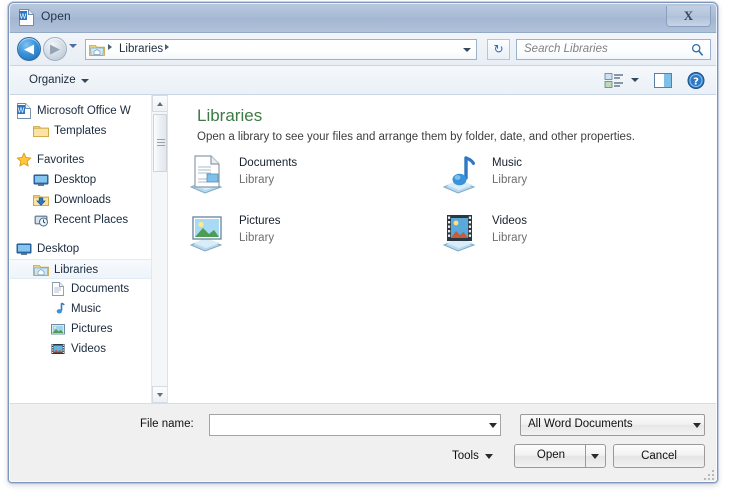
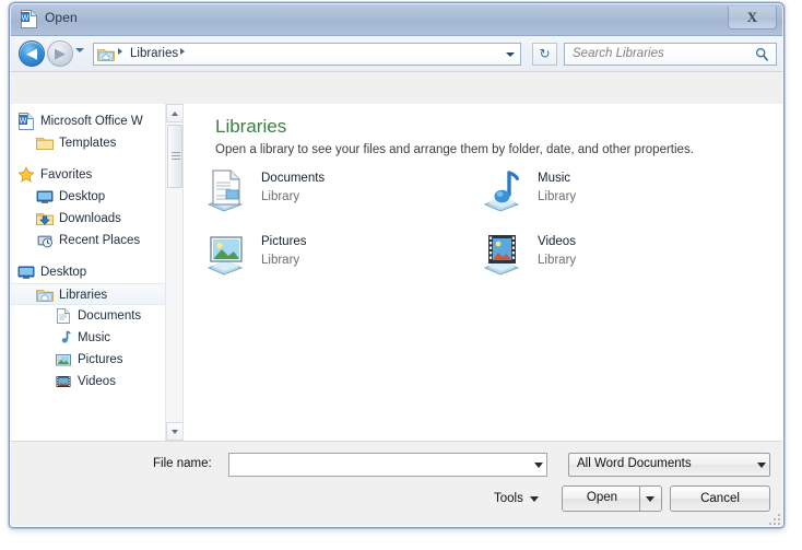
  W
  Open
  X
  ◀
  ▶
  Libraries
  ↻
  Search Libraries
- Organize
- ?
  W
  Microsoft Office W
  Templates
  Favorites
  Desktop
  Downloads
  Recent Places
  Desktop
  Libraries
  Documents
  Music
  Pictures
  Videos
  Libraries
  Open a library to see your files and arrange them by folder, date, and other properties.
  Documents
  Library
  Music
  Library
  Pictures
  Library
  Videos
  Library
  File name:
  All Word Documents
  Tools
  Open
  Cancel
